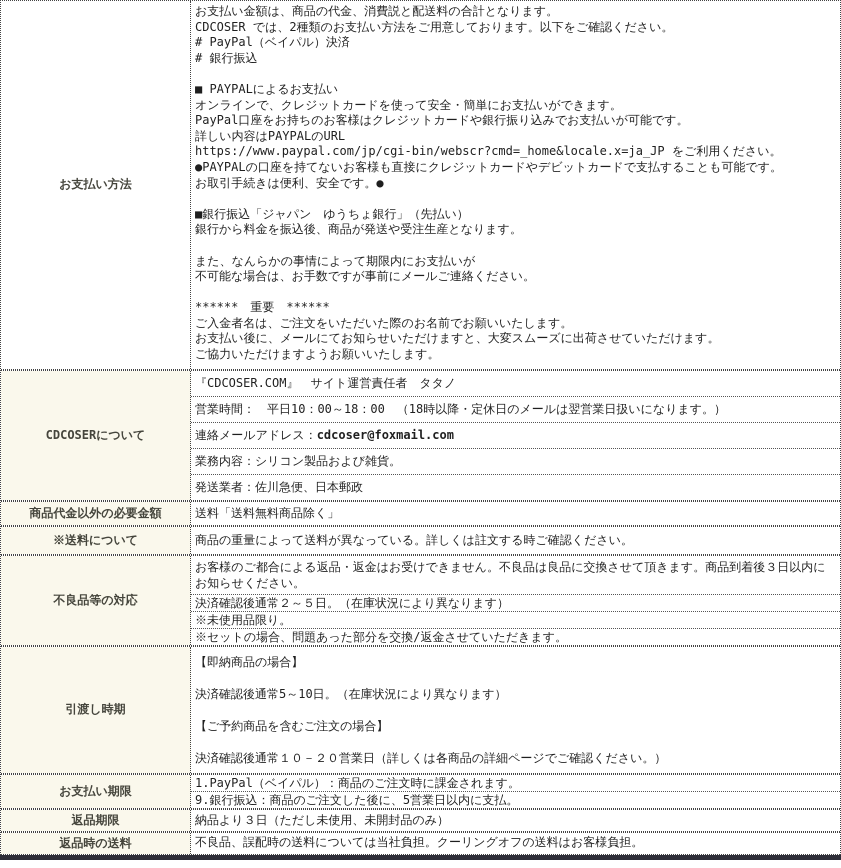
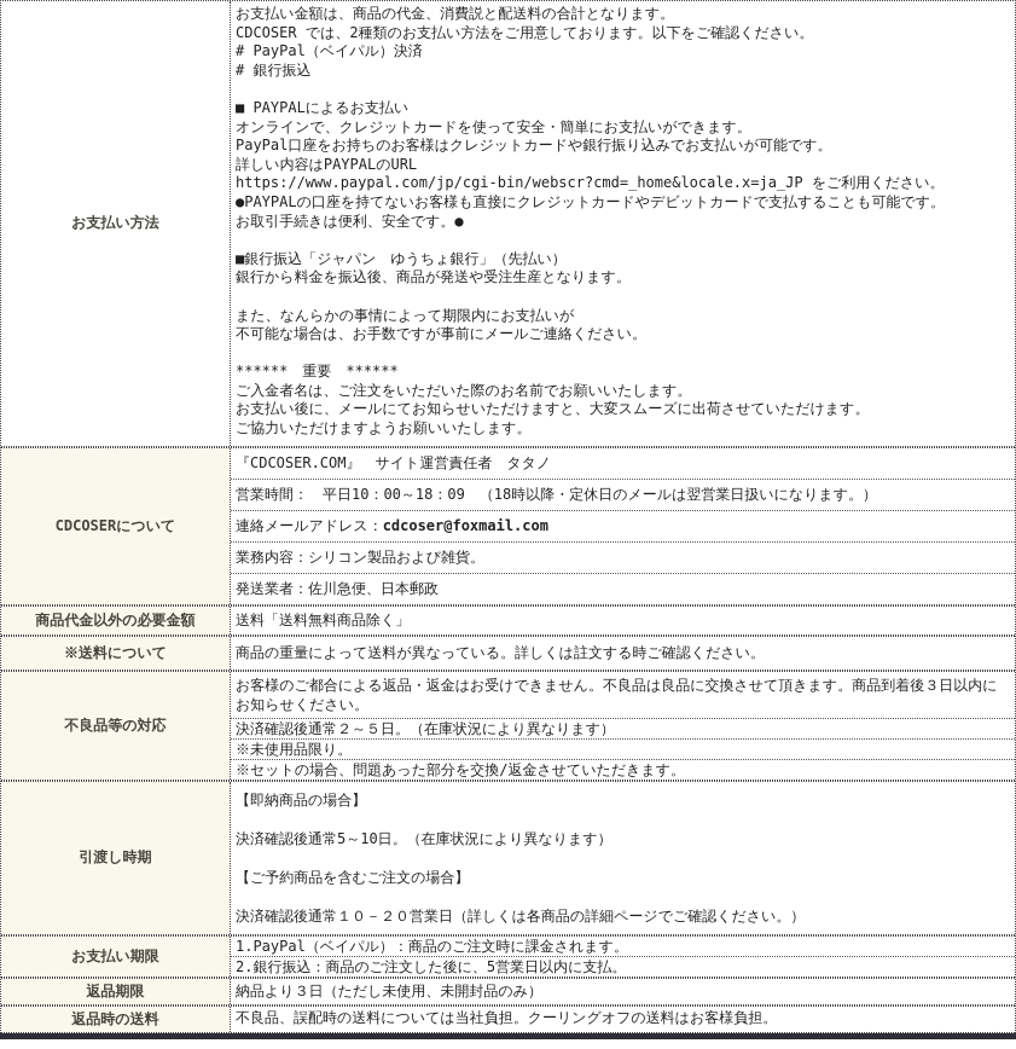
  お支払い方法
  お支払い金額は、商品の代金、消費説と配送料の合計となります。
  CDCOSER では、2種類のお支払い方法をご用意しております。以下をご確認ください。
  # PayPal（ベイパル）決済
  # 銀行振込
  ■ PAYPALによるお支払い
  オンラインで、クレジットカードを使って安全・簡単にお支払いができます。
  PayPal口座をお持ちのお客様はクレジットカードや銀行振り込みでお支払いが可能です。
  詳しい内容はPAYPALのURL
  https://www.paypal.com/jp/cgi-bin/webscr?cmd=_home&locale.x=ja_JP をご利用ください。
  ●PAYPALの口座を持てないお客様も直接にクレジットカードやデビットカードで支払することも可能です。
  お取引手続きは便利、安全です。●
  ■銀行振込「ジャパン ゆうちょ銀行」（先払い）
  銀行から料金を振込後、商品が発送や受注生産となります。
  また、なんらかの事情によって期限内にお支払いが
  不可能な場合は、お手数ですが事前にメールご連絡ください。
  ****** 重要 ******
  ご入金者名は、ご注文をいただいた際のお名前でお願いいたします。
  お支払い後に、メールにてお知らせいただけますと、大変スムーズに出荷させていただけます。
  ご協力いただけますようお願いいたします。
  CDCOSERについて
  『CDCOSER.COM』 サイト運営責任者 タタノ
- 営業時間： 平日10：00～18：00 （18時以降・定休日のメールは翌営業日扱いになります。）
+ 営業時間： 平日10：00～18：09 （18時以降・定休日のメールは翌営業日扱いになります。）
  連絡メールアドレス：cdcoser@foxmail.com
  業務内容：シリコン製品および雑貨。
  発送業者：佐川急便、日本郵政
  商品代金以外の必要金額
  送料「送料無料商品除く」
  ※送料について
  商品の重量によって送料が異なっている。詳しくは註文する時ご確認ください。
  不良品等の対応
  お客様のご都合による返品・返金はお受けできません。不良品は良品に交換させて頂きます。商品到着後３日以内にお知らせください。
  決済確認後通常２～５日。（在庫状況により異なります）
  ※未使用品限り。
  ※セットの場合、問題あった部分を交換/返金させていただきます。
  引渡し時期
  【即納商品の場合】
  決済確認後通常5～10日。（在庫状況により異なります）
  【ご予約商品を含むご注文の場合】
  決済確認後通常１０－２０営業日（詳しくは各商品の詳細ページでご確認ください。）
  お支払い期限
  1.PayPal（ベイパル）：商品のご注文時に課金されます。
- 9.銀行振込：商品のご注文した後に、5営業日以内に支払。
+ 2.銀行振込：商品のご注文した後に、5営業日以内に支払。
  返品期限
  納品より３日（ただし未使用、未開封品のみ）
  返品時の送料
  不良品、誤配時の送料については当社負担。クーリングオフの送料はお客様負担。
